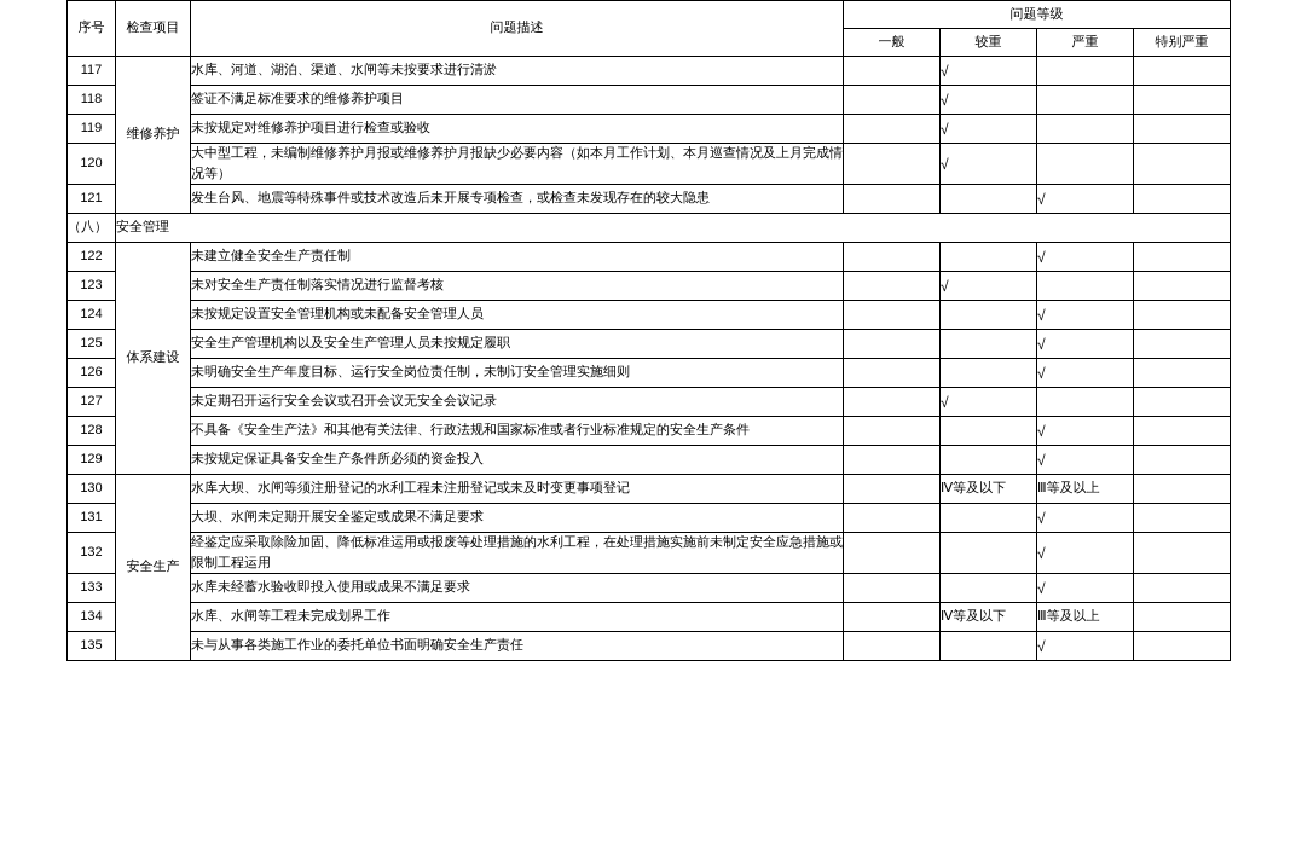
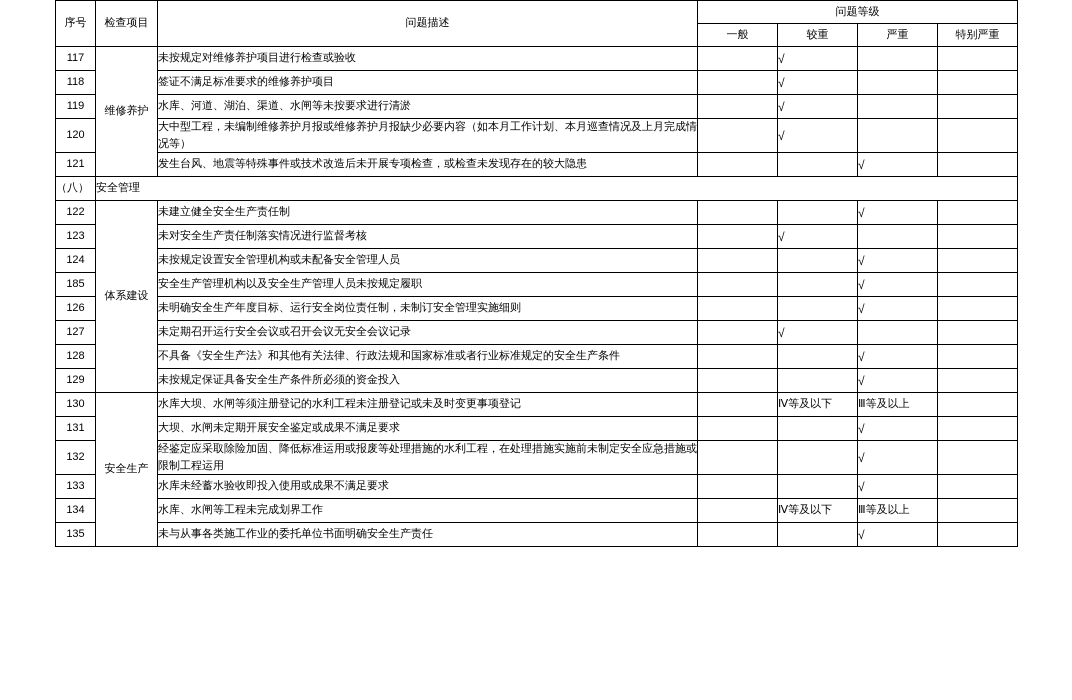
  序号	检查项目	问题描述	问题等级
  一般	较重	严重	特别严重
- 117	维修养护	水库、河道、湖泊、渠道、水闸等未按要求进行清淤		√
+ 117	维修养护	未按规定对维修养护项目进行检查或验收		√
  118	签证不满足标准要求的维修养护项目		√
- 119	未按规定对维修养护项目进行检查或验收		√
+ 119	水库、河道、湖泊、渠道、水闸等未按要求进行清淤		√
  120	大中型工程，未编制维修养护月报或维修养护月报缺少必要内容（如本月工作计划、本月巡查情况及上月完成情况等）		√
  121	发生台风、地震等特殊事件或技术改造后未开展专项检查，或检查未发现存在的较大隐患			√
  （八）	安全管理
  122	体系建设	未建立健全安全生产责任制			√
  123	未对安全生产责任制落实情况进行监督考核		√
  124	未按规定设置安全管理机构或未配备安全管理人员			√
- 125	安全生产管理机构以及安全生产管理人员未按规定履职			√
+ 185	安全生产管理机构以及安全生产管理人员未按规定履职			√
  126	未明确安全生产年度目标、运行安全岗位责任制，未制订安全管理实施细则			√
  127	未定期召开运行安全会议或召开会议无安全会议记录		√
  128	不具备《安全生产法》和其他有关法律、行政法规和国家标准或者行业标准规定的安全生产条件			√
  129	未按规定保证具备安全生产条件所必须的资金投入			√
  130	安全生产	水库大坝、水闸等须注册登记的水利工程未注册登记或未及时变更事项登记		Ⅳ等及以下	Ⅲ等及以上
  131	大坝、水闸未定期开展安全鉴定或成果不满足要求			√
  132	经鉴定应采取除险加固、降低标准运用或报废等处理措施的水利工程，在处理措施实施前未制定安全应急措施或限制工程运用			√
  133	水库未经蓄水验收即投入使用或成果不满足要求			√
  134	水库、水闸等工程未完成划界工作		Ⅳ等及以下	Ⅲ等及以上
  135	未与从事各类施工作业的委托单位书面明确安全生产责任			√
